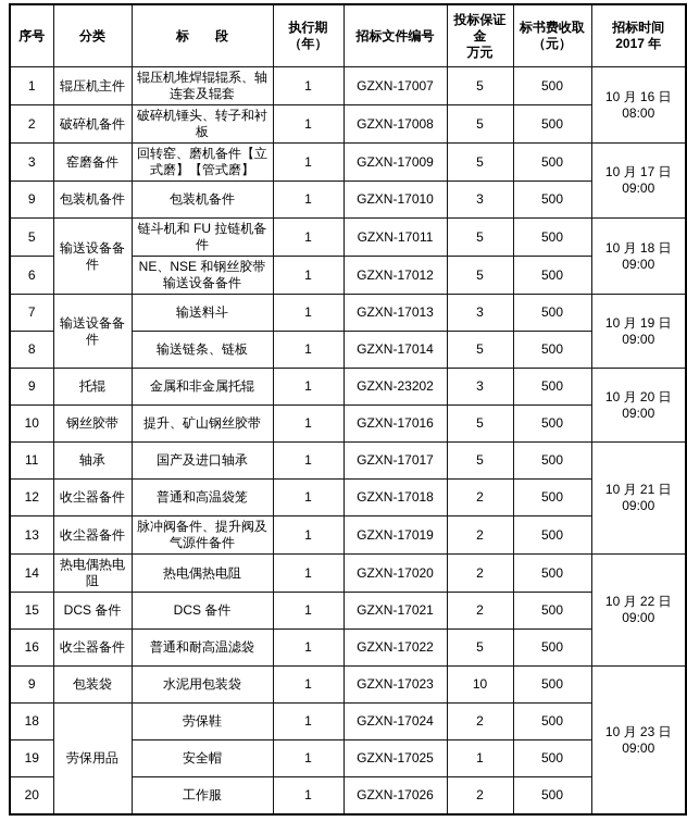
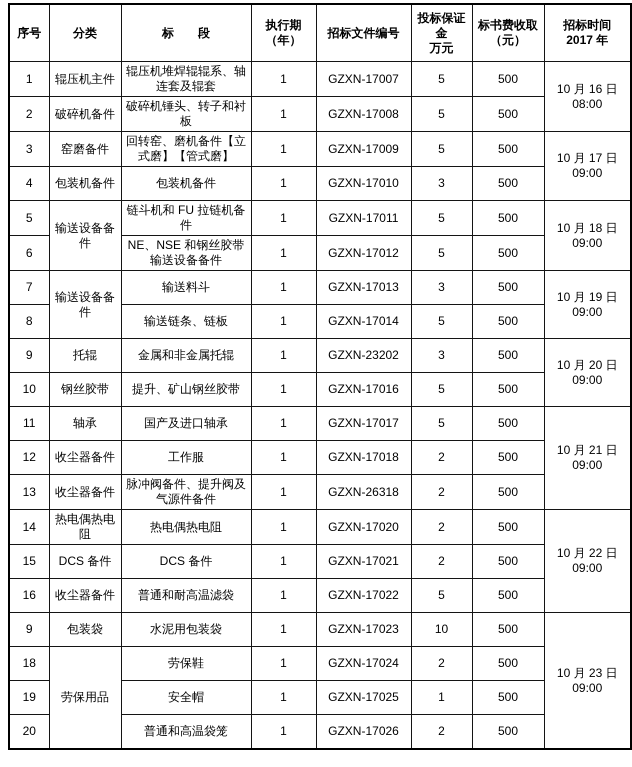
  序号	分类	标 段	执行期 （年）	招标文件编号	投标保证 金 万元	标书费收取 （元）	招标时间 2017 年
  1	辊压机主件	辊压机堆焊辊辊系、轴连套及辊套	1	GZXN-17007	5	500	10 月 16 日 08:00
  2	破碎机备件	破碎机锤头、转子和衬板	1	GZXN-17008	5	500
  3	窑磨备件	回转窑、磨机备件【立式磨】【管式磨】	1	GZXN-17009	5	500	10 月 17 日 09:00
- 9	包装机备件	包装机备件	1	GZXN-17010	3	500
+ 4	包装机备件	包装机备件	1	GZXN-17010	3	500
  5	输送设备备件	链斗机和 FU 拉链机备件	1	GZXN-17011	5	500	10 月 18 日 09:00
  6	NE、NSE 和钢丝胶带输送设备备件	1	GZXN-17012	5	500
  7	输送设备备件	输送料斗	1	GZXN-17013	3	500	10 月 19 日 09:00
  8	输送链条、链板	1	GZXN-17014	5	500
  9	托辊	金属和非金属托辊	1	GZXN-23202	3	500	10 月 20 日 09:00
  10	钢丝胶带	提升、矿山钢丝胶带	1	GZXN-17016	5	500
  11	轴承	国产及进口轴承	1	GZXN-17017	5	500	10 月 21 日 09:00
- 12	收尘器备件	普通和高温袋笼	1	GZXN-17018	2	500
+ 12	收尘器备件	工作服	1	GZXN-17018	2	500
- 13	收尘器备件	脉冲阀备件、提升阀及气源件备件	1	GZXN-17019	2	500
+ 13	收尘器备件	脉冲阀备件、提升阀及气源件备件	1	GZXN-26318	2	500
  14	热电偶热电阻	热电偶热电阻	1	GZXN-17020	2	500	10 月 22 日 09:00
  15	DCS 备件	DCS 备件	1	GZXN-17021	2	500
  16	收尘器备件	普通和耐高温滤袋	1	GZXN-17022	5	500
  9	包装袋	水泥用包装袋	1	GZXN-17023	10	500	10 月 23 日 09:00
  18	劳保用品	劳保鞋	1	GZXN-17024	2	500
  19	安全帽	1	GZXN-17025	1	500
- 20	工作服	1	GZXN-17026	2	500
+ 20	普通和高温袋笼	1	GZXN-17026	2	500
